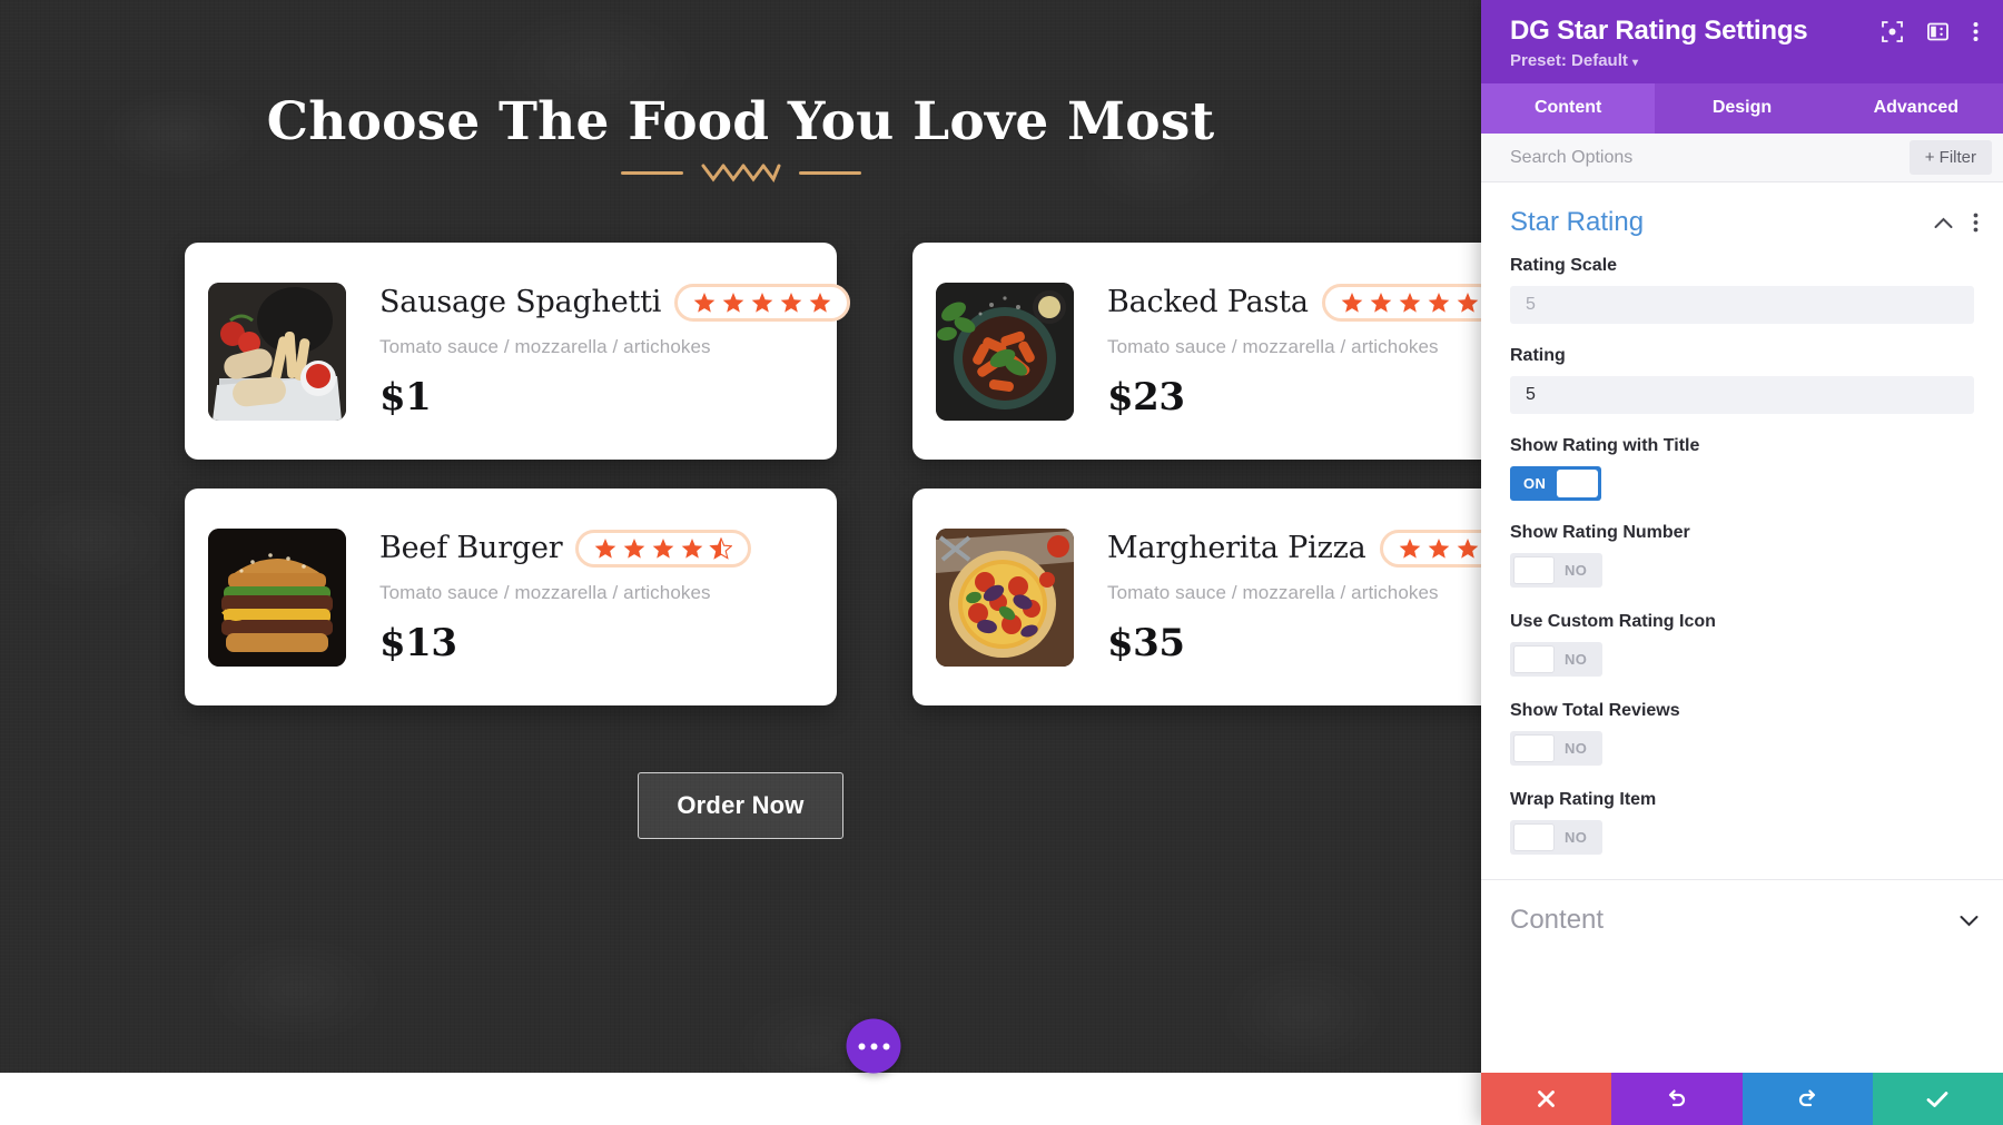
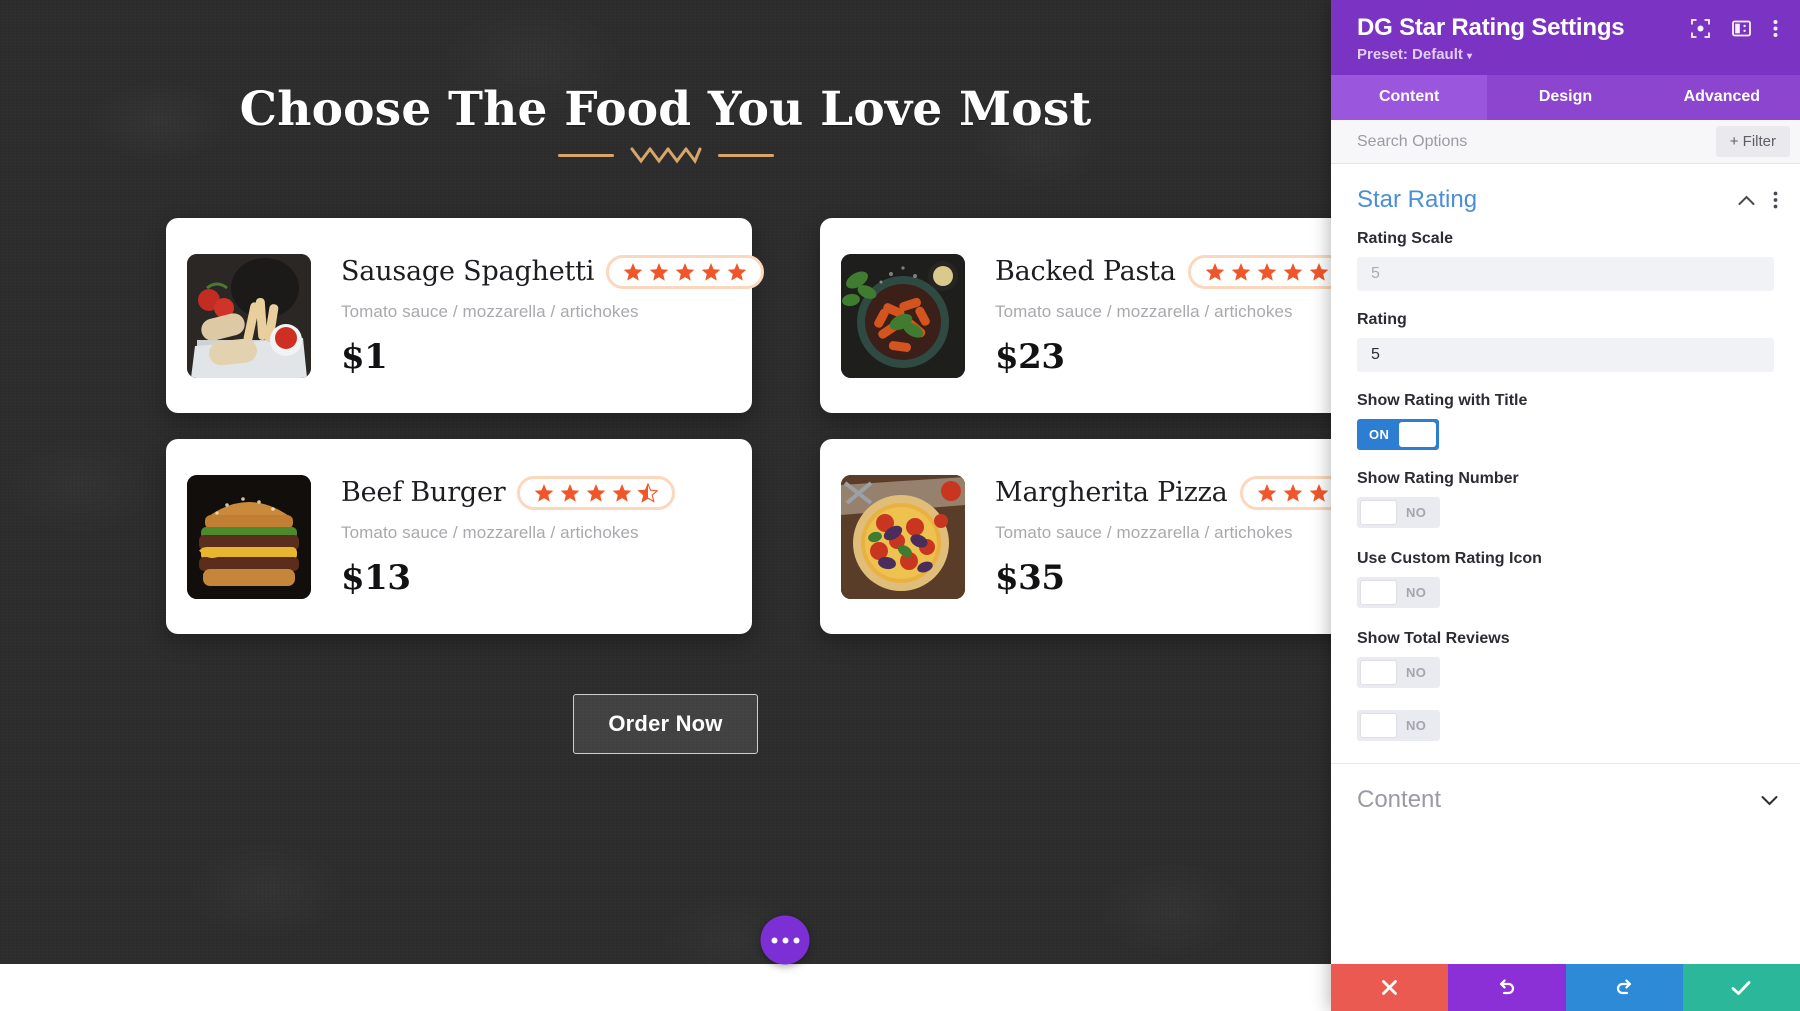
  Choose The Food You Love Most
  Sausage Spaghetti
  Tomato sauce / mozzarella / artichokes
  $1
  Backed Pasta
  Tomato sauce / mozzarella / artichokes
  $23
  Beef Burger
  Tomato sauce / mozzarella / artichokes
  $13
  Margherita Pizza
  Tomato sauce / mozzarella / artichokes
  $35
  Order Now
  DG Star Rating Settings
  Preset: Default ▾
  Content
  Design
  Advanced
  Search Options
  + Filter
  Star Rating
  Rating Scale
  5
  Rating
  5
  Show Rating with Title
  ON
  Show Rating Number
  NO
  Use Custom Rating Icon
  NO
  Show Total Reviews
  NO
- Wrap Rating Item
  NO
  Content
